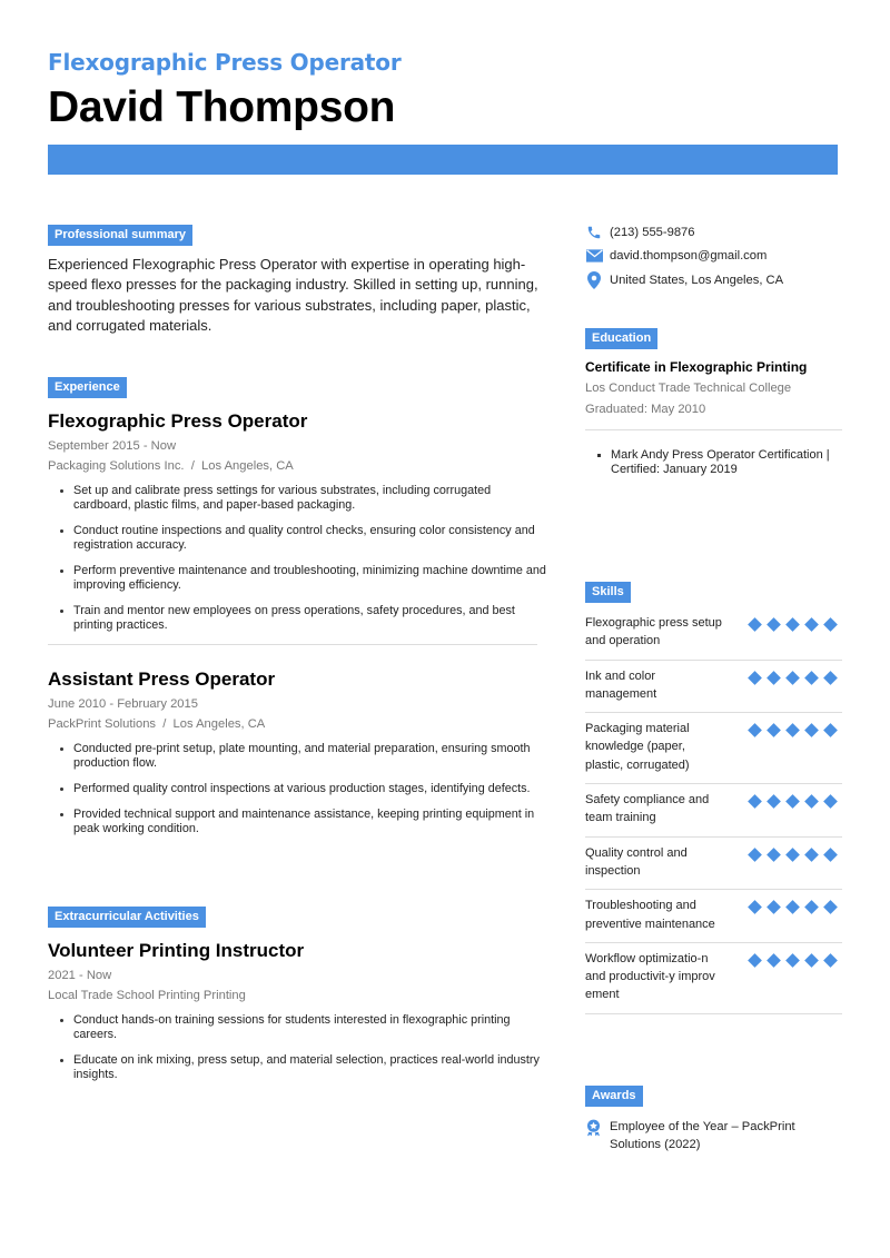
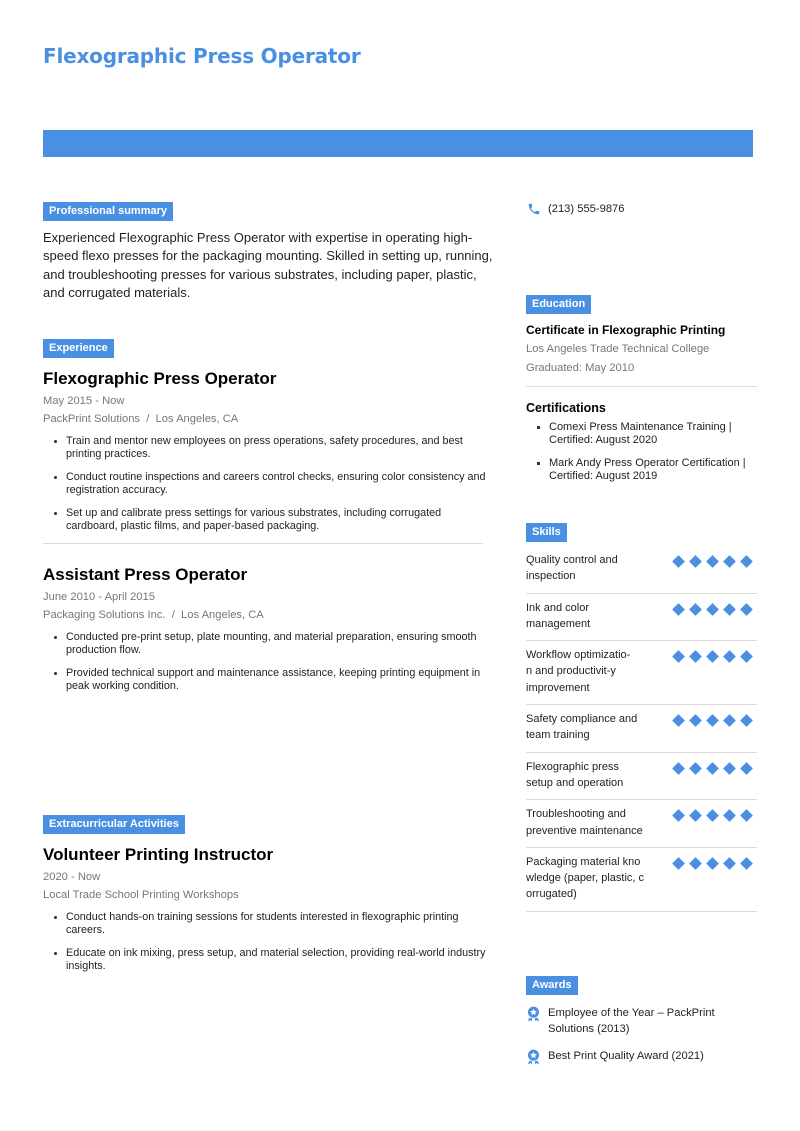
  Flexographic Press Operator
- David Thompson
  Professional summary
- Experienced Flexographic Press Operator with expertise in operating high-speed flexo presses for the packaging industry. Skilled in setting up, running, and troubleshooting presses for various substrates, including paper, plastic, and corrugated materials.
+ Experienced Flexographic Press Operator with expertise in operating high-speed flexo presses for the packaging mounting. Skilled in setting up, running, and troubleshooting presses for various substrates, including paper, plastic, and corrugated materials.
  Experience
  Flexographic Press Operator
- September 2015 - Now
+ May 2015 - Now
- Packaging Solutions Inc. / Los Angeles, CA
+ PackPrint Solutions / Los Angeles, CA
- Set up and calibrate press settings for various substrates, including corrugated cardboard, plastic films, and paper-based packaging.
+ Train and mentor new employees on press operations, safety procedures, and best printing practices.
- Conduct routine inspections and quality control checks, ensuring color consistency and registration accuracy.
+ Conduct routine inspections and careers control checks, ensuring color consistency and registration accuracy.
- Perform preventive maintenance and troubleshooting, minimizing machine downtime and improving efficiency.
- Train and mentor new employees on press operations, safety procedures, and best printing practices.
+ Set up and calibrate press settings for various substrates, including corrugated cardboard, plastic films, and paper-based packaging.
  Assistant Press Operator
- June 2010 - February 2015
+ June 2010 - April 2015
- PackPrint Solutions / Los Angeles, CA
+ Packaging Solutions Inc. / Los Angeles, CA
  Conducted pre-print setup, plate mounting, and material preparation, ensuring smooth production flow.
- Performed quality control inspections at various production stages, identifying defects.
  Provided technical support and maintenance assistance, keeping printing equipment in peak working condition.
  Extracurricular Activities
  Volunteer Printing Instructor
- 2021 - Now
+ 2020 - Now
- Local Trade School Printing Printing
+ Local Trade School Printing Workshops
  Conduct hands-on training sessions for students interested in flexographic printing careers.
- Educate on ink mixing, press setup, and material selection, practices real-world industry insights.
+ Educate on ink mixing, press setup, and material selection, providing real-world industry insights.
  (213) 555-9876
- david.thompson@gmail.com
- United States, Los Angeles, CA
  Education
  Certificate in Flexographic Printing
- Los Conduct Trade Technical College
+ Los Angeles Trade Technical College
  Graduated: May 2010
+ Certifications
+ Comexi Press Maintenance Training | Certified: August 2020
- Mark Andy Press Operator Certification | Certified: January 2019
+ Mark Andy Press Operator Certification | Certified: August 2019
  Skills
- Flexographic press setup and operation
+ Quality control and inspection
  Ink and color management
- Packaging material knowledge (paper, plastic, corrugated)
+ Workflow optimizatio-n and productivit-y improvement
  Safety compliance and team training
- Quality control and inspection
+ Flexographic press setup and operation
  Troubleshooting and preventive maintenance
- Workflow optimizatio-n and productivit-y improvement
+ Packaging material knowledge (paper, plastic, corrugated)
  Awards
- Employee of the Year – PackPrint Solutions (2022)
+ Employee of the Year – PackPrint Solutions (2013)
+ Best Print Quality Award (2021)
